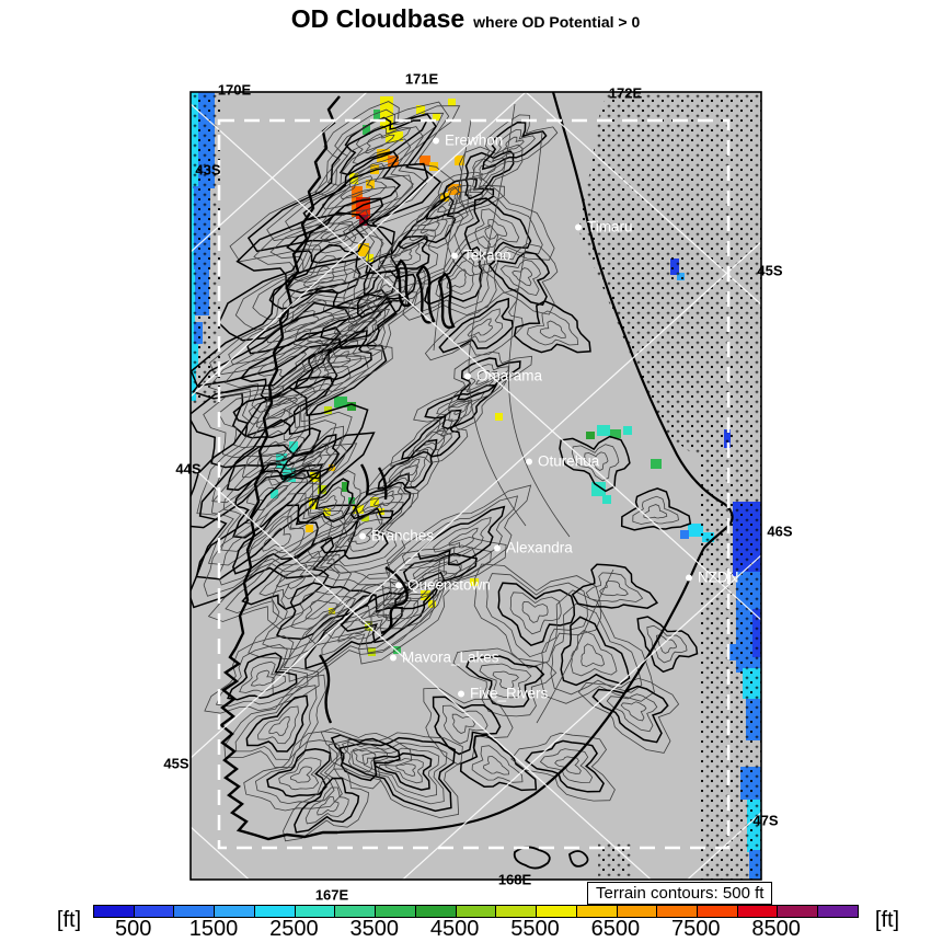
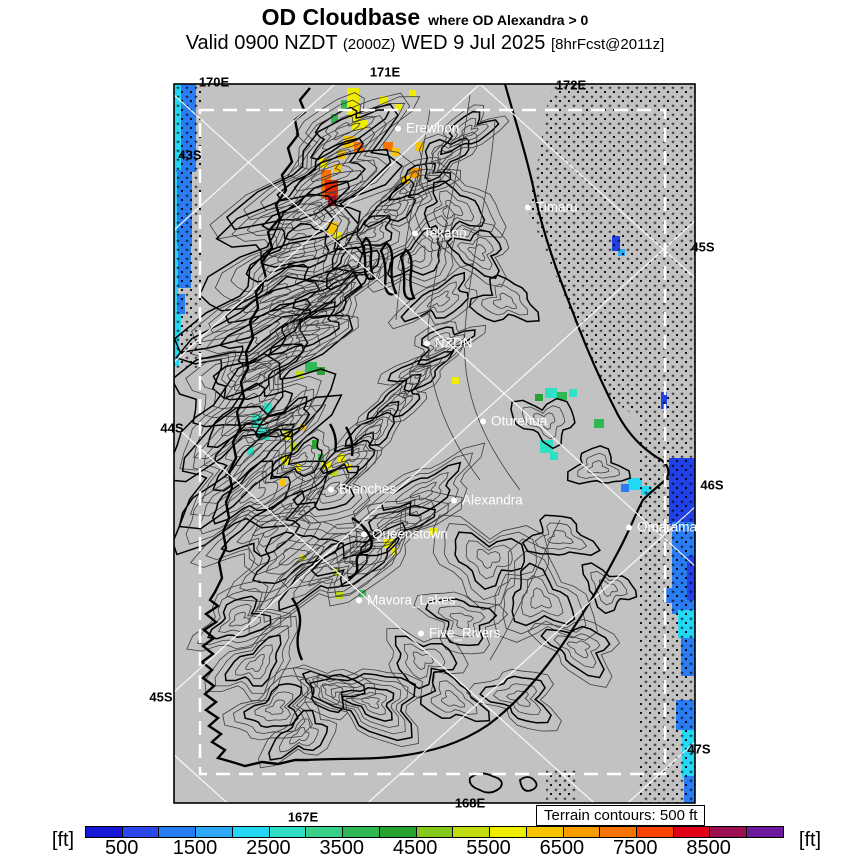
- OD Cloudbase where OD Potential > 0
+ OD Cloudbase where OD Alexandra > 0
+ Valid 0900 NZDT (2000Z) WED 9 Jul 2025 [8hrFcst@2011z]
  171E
  170E
  172E
  43S
  44S
  45S
  45S
  46S
  47S
  167E
  168E
  Erewhon
  Timaru
  Tekapo
- Omarama
+ NZDN
  Oturehua
  Alexandra
  Branches
  Queenstown
- NZDN
+ Omarama
  Mavora_Lakes
  Five_Rivers
  Terrain contours: 500 ft
  [ft]
  [ft]
  500
  1500
  2500
  3500
  4500
  5500
  6500
  7500
  8500
